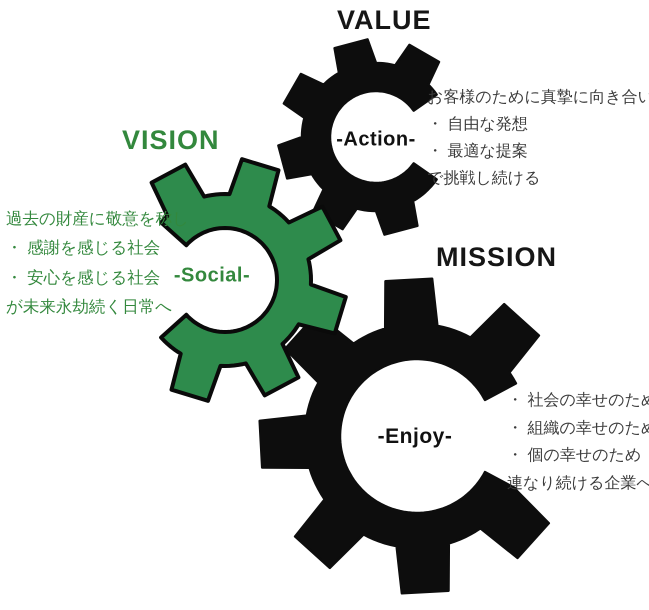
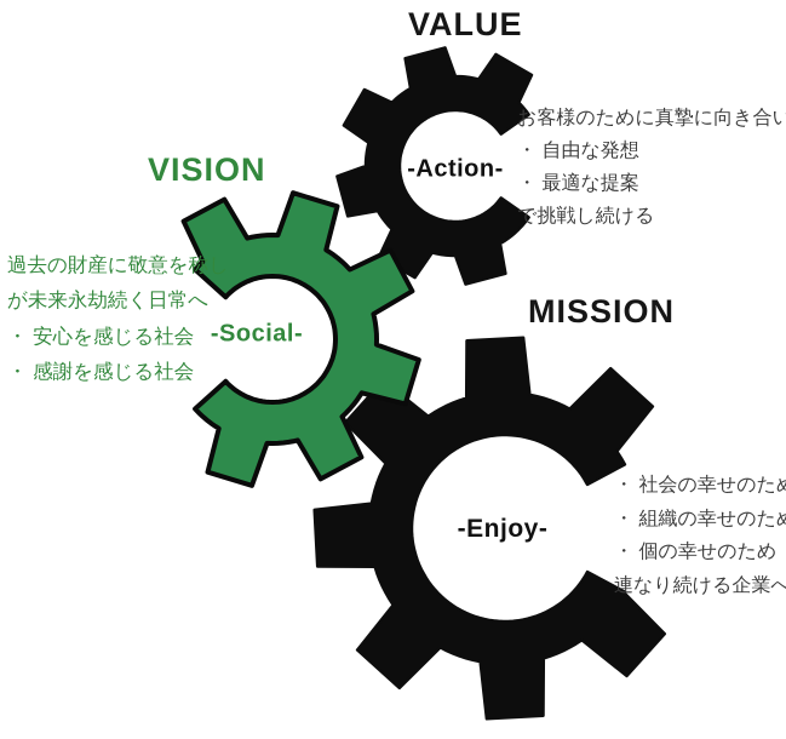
  VALUE
  VISION
  MISSION
  -Action-
  -Social-
  -Enjoy-
  お客様のために真摯に向き合い
  ・ 自由な発想
  ・ 最適な提案
  で挑戦し続ける
  過去の財産に敬意を称し
- ・ 感謝を感じる社会
+ が未来永劫続く日常へ
  ・ 安心を感じる社会
- が未来永劫続く日常へ
+ ・ 感謝を感じる社会
  ・ 社会の幸せのた
  ・ 組織の幸せのた
  ・ 個の幸せのため
  連なり続ける企業へ
